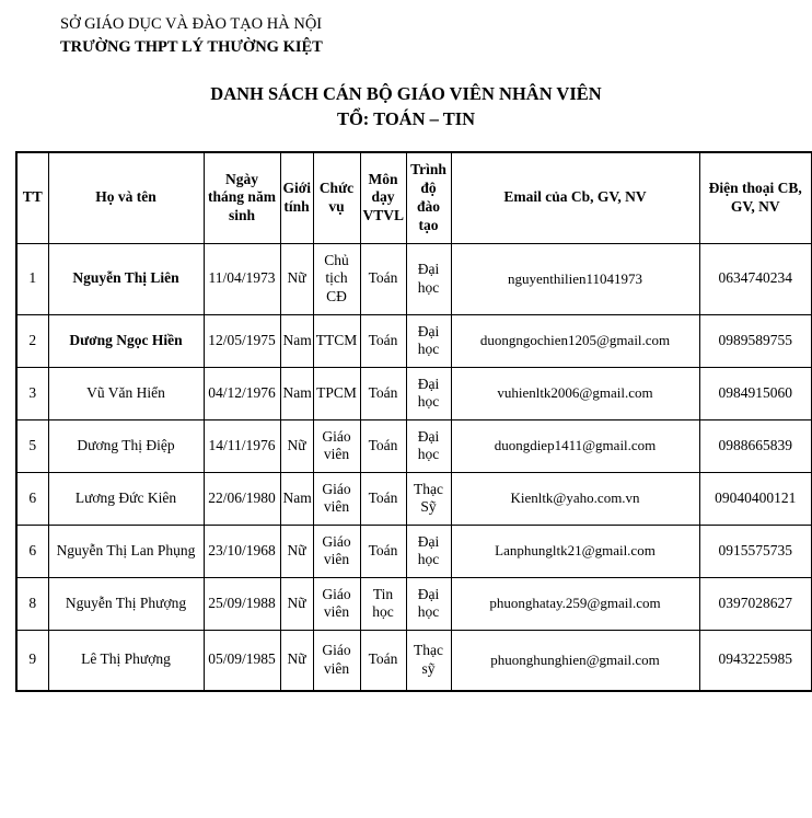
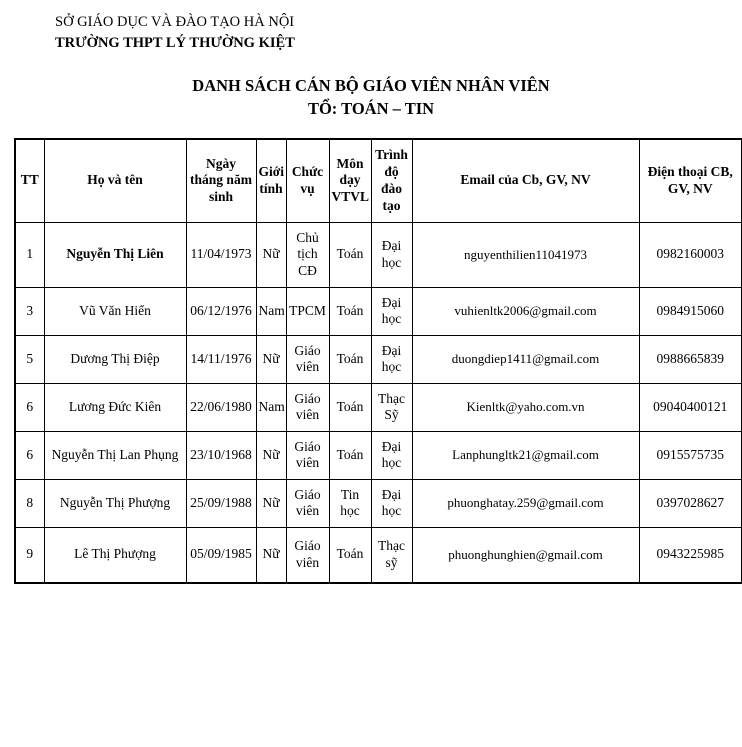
  SỞ GIÁO DỤC VÀ ĐÀO TẠO HÀ NỘI
  TRƯỜNG THPT LÝ THƯỜNG KIỆT
  DANH SÁCH CÁN BỘ GIÁO VIÊN NHÂN VIÊN
  TỔ: TOÁN – TIN
  TT	Họ và tên	Ngày tháng năm sinh	Giới tính	Chức vụ	Môn dạy VTVL	Trình độ đào tạo	Email của Cb, GV, NV	Điện thoại CB, GV, NV
- 1	Nguyễn Thị Liên	11/04/1973	Nữ	Chủ tịch CĐ	Toán	Đại học	nguyenthilien11041973	0634740234
+ 1	Nguyễn Thị Liên	11/04/1973	Nữ	Chủ tịch CĐ	Toán	Đại học	nguyenthilien11041973	0982160003
- 2	Dương Ngọc Hiền	12/05/1975	Nam	TTCM	Toán	Đại học	duongngochien1205@gmail.com	0989589755
- 3	Vũ Văn Hiển	04/12/1976	Nam	TPCM	Toán	Đại học	vuhienltk2006@gmail.com	0984915060
+ 3	Vũ Văn Hiển	06/12/1976	Nam	TPCM	Toán	Đại học	vuhienltk2006@gmail.com	0984915060
  5	Dương Thị Điệp	14/11/1976	Nữ	Giáo viên	Toán	Đại học	duongdiep1411@gmail.com	0988665839
  6	Lương Đức Kiên	22/06/1980	Nam	Giáo viên	Toán	Thạc Sỹ	Kienltk@yaho.com.vn	09040400121
  6	Nguyễn Thị Lan Phụng	23/10/1968	Nữ	Giáo viên	Toán	Đại học	Lanphungltk21@gmail.com	0915575735
  8	Nguyễn Thị Phượng	25/09/1988	Nữ	Giáo viên	Tin học	Đại học	phuonghatay.259@gmail.com	0397028627
  9	Lê Thị Phượng	05/09/1985	Nữ	Giáo viên	Toán	Thạc sỹ	phuonghunghien@gmail.com	0943225985
